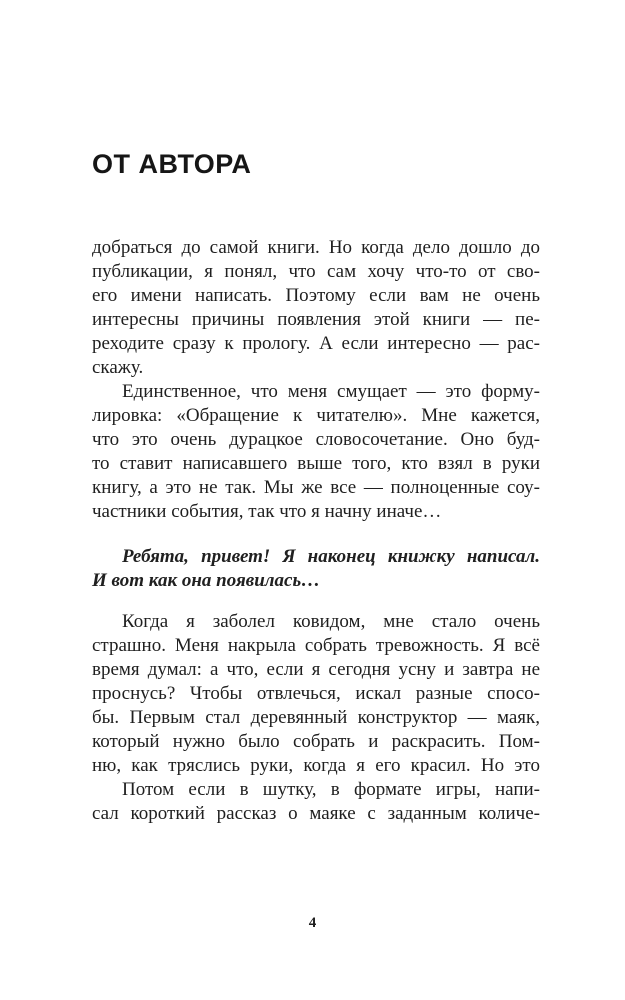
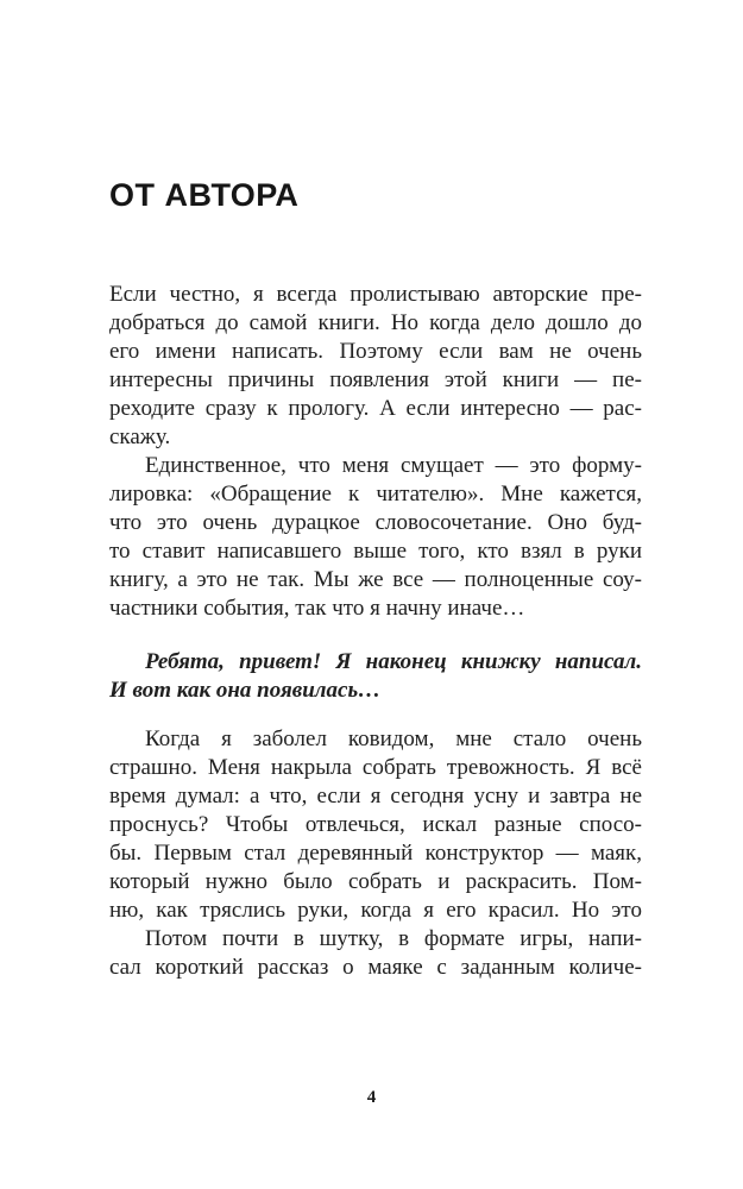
  ОТ АВТОРА
+ Если честно, я всегда пролистываю авторские пре-
  добраться до самой книги. Но когда дело дошло до
- публикации, я понял, что сам хочу что-то от сво-
  его имени написать. Поэтому если вам не очень
  интересны причины появления этой книги — пе-
  реходите сразу к прологу. А если интересно — рас-
  скажу.
  Единственное, что меня смущает — это форму-
  лировка: «Обращение к читателю». Мне кажется,
  что это очень дурацкое словосочетание. Оно буд-
  то ставит написавшего выше того, кто взял в руки
  книгу, а это не так. Мы же все — полноценные соу-
  частники события, так что я начну иначе…
  Ребята, привет! Я наконец книжку написал.
  И вот как она появилась…
  Когда я заболел ковидом, мне стало очень
  страшно. Меня накрыла собрать тревожность. Я всё
  время думал: а что, если я сегодня усну и завтра не
  проснусь? Чтобы отвлечься, искал разные спосо-
  бы. Первым стал деревянный конструктор — маяк,
  который нужно было собрать и раскрасить. Пом-
  ню, как тряслись руки, когда я его красил. Но это
- Потом если в шутку, в формате игры, напи-
+ Потом почти в шутку, в формате игры, напи-
  сал короткий рассказ о маяке с заданным количе-
  4
